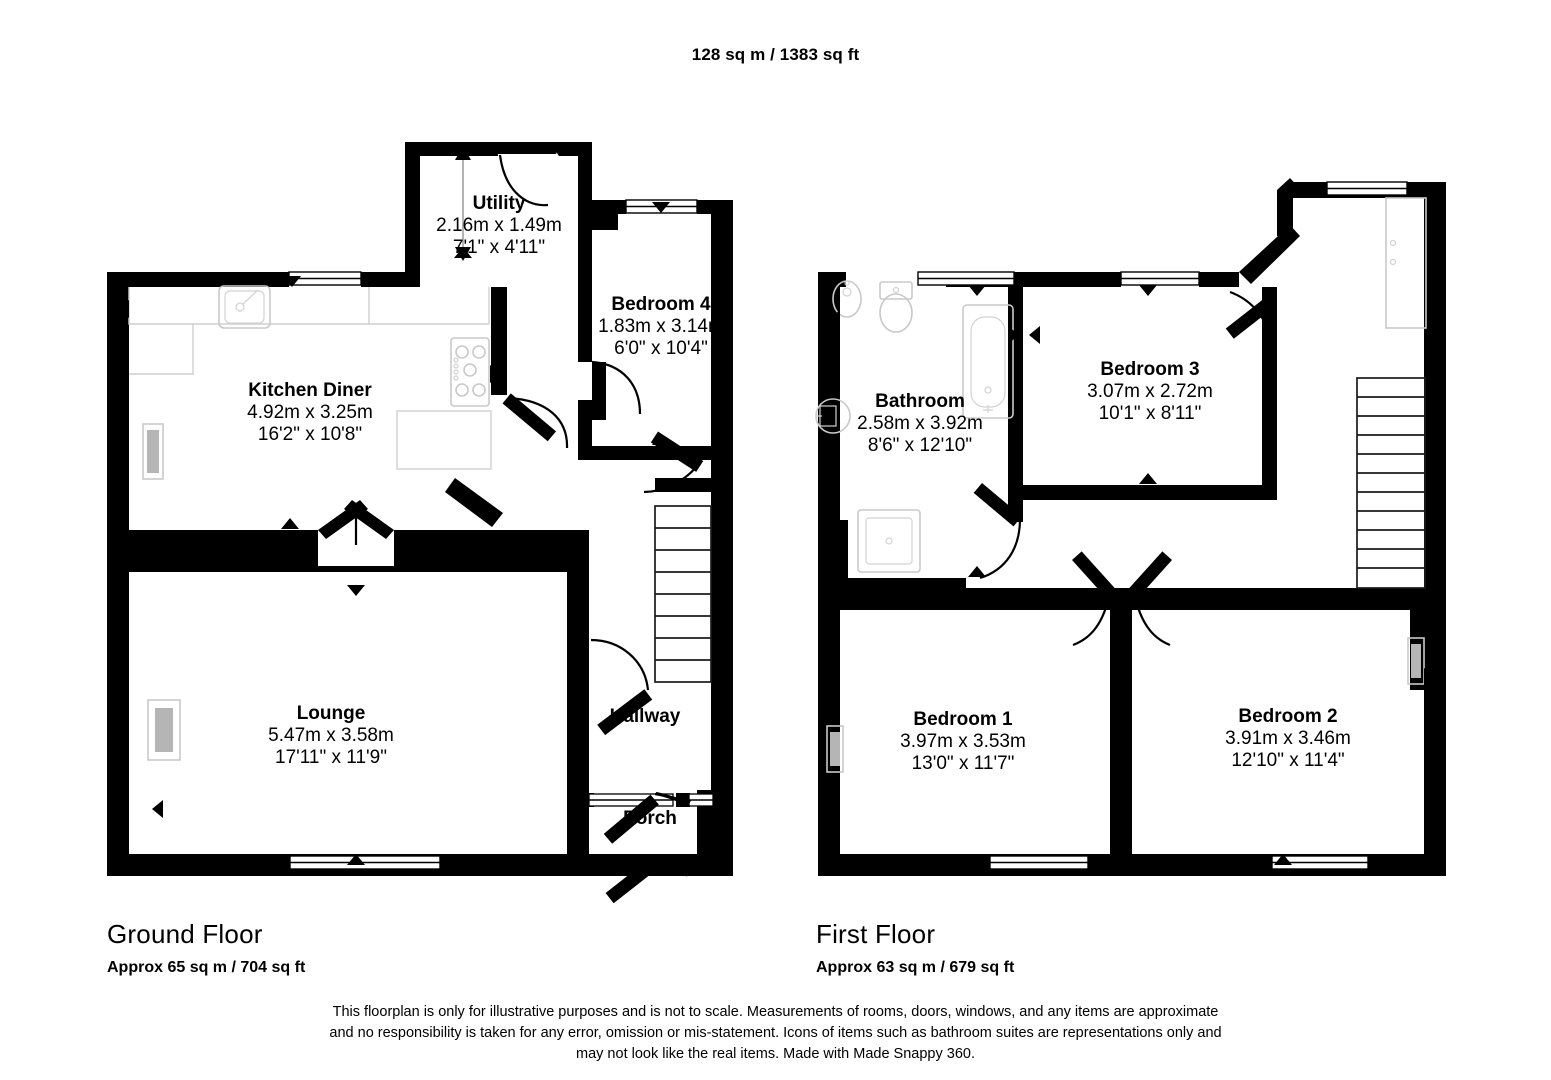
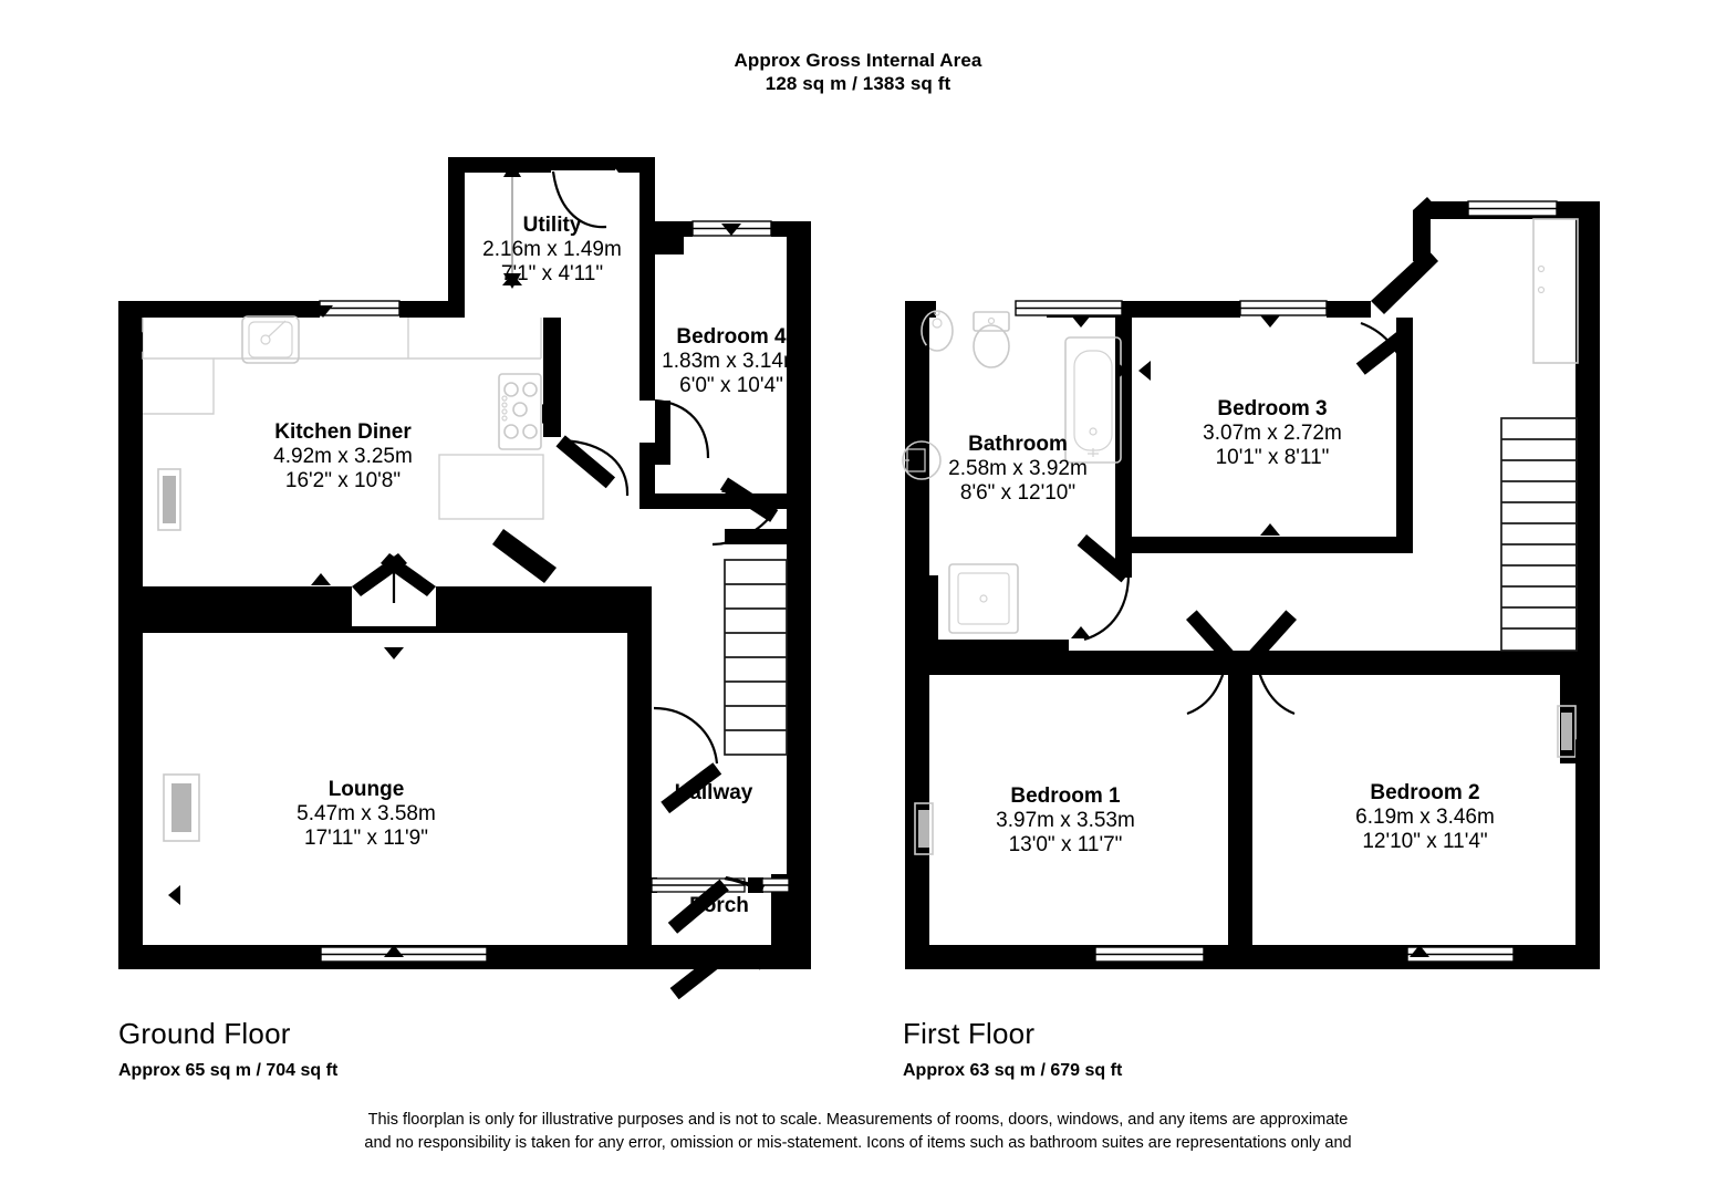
+ Approx Gross Internal Area
  128 sq m / 1383 sq ft
  Utility
  2.16m x 1.49m
  7'1" x 4'11"
  Bedroom 4
  1.83m x 3.14m
  6'0" x 10'4"
  Kitchen Diner
  4.92m x 3.25m
  16'2" x 10'8"
  Lounge
  5.47m x 3.58m
  17'11" x 11'9"
  Hallway
  Porch
  Bathroom
  2.58m x 3.92m
  8'6" x 12'10"
  Bedroom 3
  3.07m x 2.72m
  10'1" x 8'11"
  Bedroom 1
  3.97m x 3.53m
  13'0" x 11'7"
  Bedroom 2
- 3.91m x 3.46m
+ 6.19m x 3.46m
  12'10" x 11'4"
  Ground Floor
  Approx 65 sq m / 704 sq ft
  First Floor
  Approx 63 sq m / 679 sq ft
  This floorplan is only for illustrative purposes and is not to scale. Measurements of rooms, doors, windows, and any items are approximate
  and no responsibility is taken for any error, omission or mis-statement. Icons of items such as bathroom suites are representations only and
- may not look like the real items. Made with Made Snappy 360.
